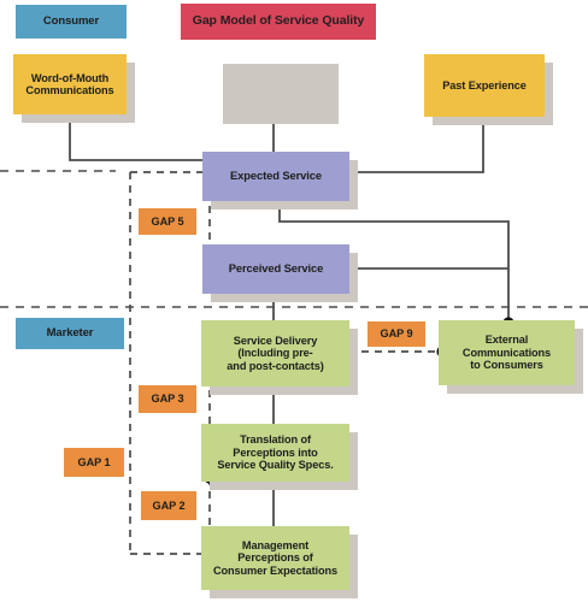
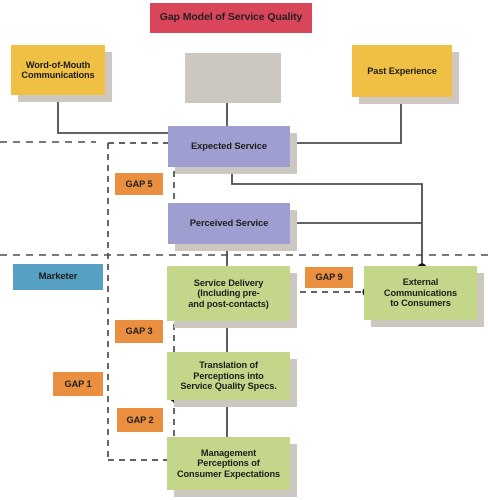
- Consumer
  Gap Model of Service Quality
  Marketer
  Word-of-Mouth
  Communications
  Past Experience
  Expected Service
  Perceived Service
  Service Delivery
  (Including pre-
  and post-contacts)
  External
  Communications
  to Consumers
  Translation of
  Perceptions into
  Service Quality Specs.
  Management
  Perceptions of
  Consumer Expectations
  GAP 5
  GAP 9
  GAP 3
  GAP 1
  GAP 2
